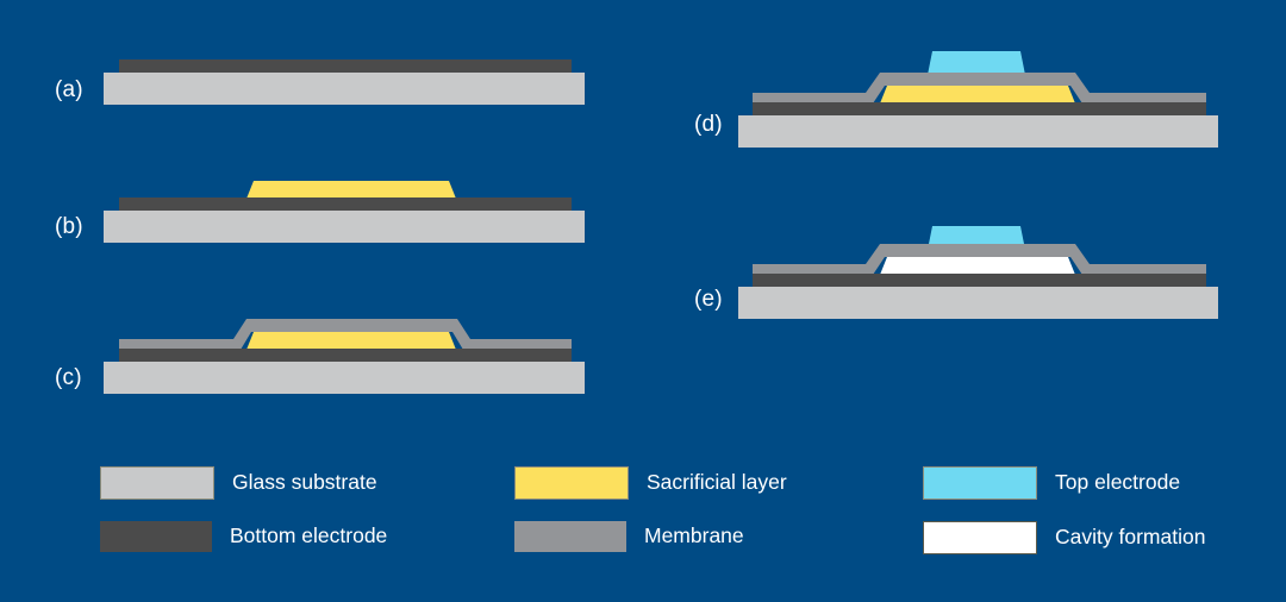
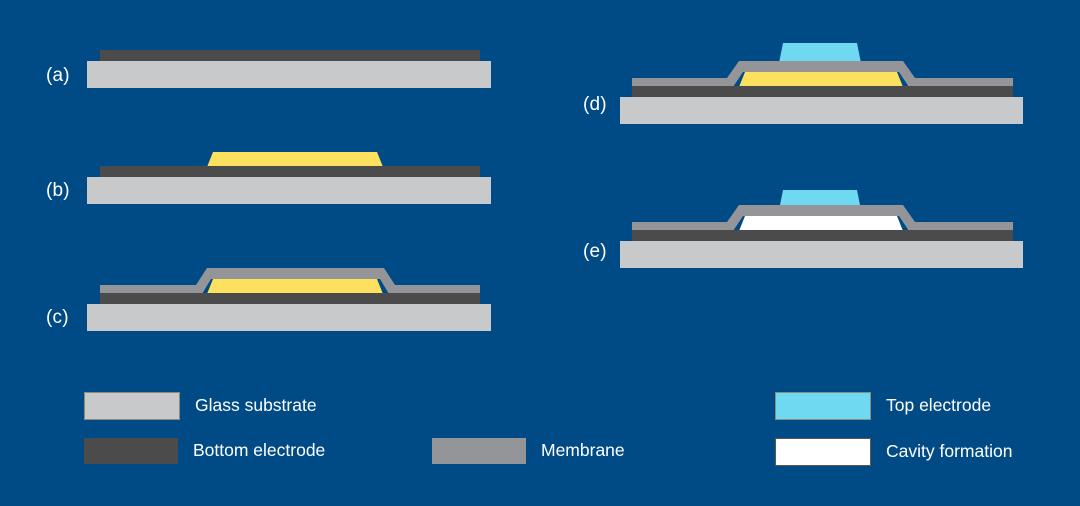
  (a)
  (b)
  (c)
  (d)
  (e)
  Glass substrate
  Bottom electrode
- Sacrificial layer
  Membrane
  Top electrode
  Cavity formation
